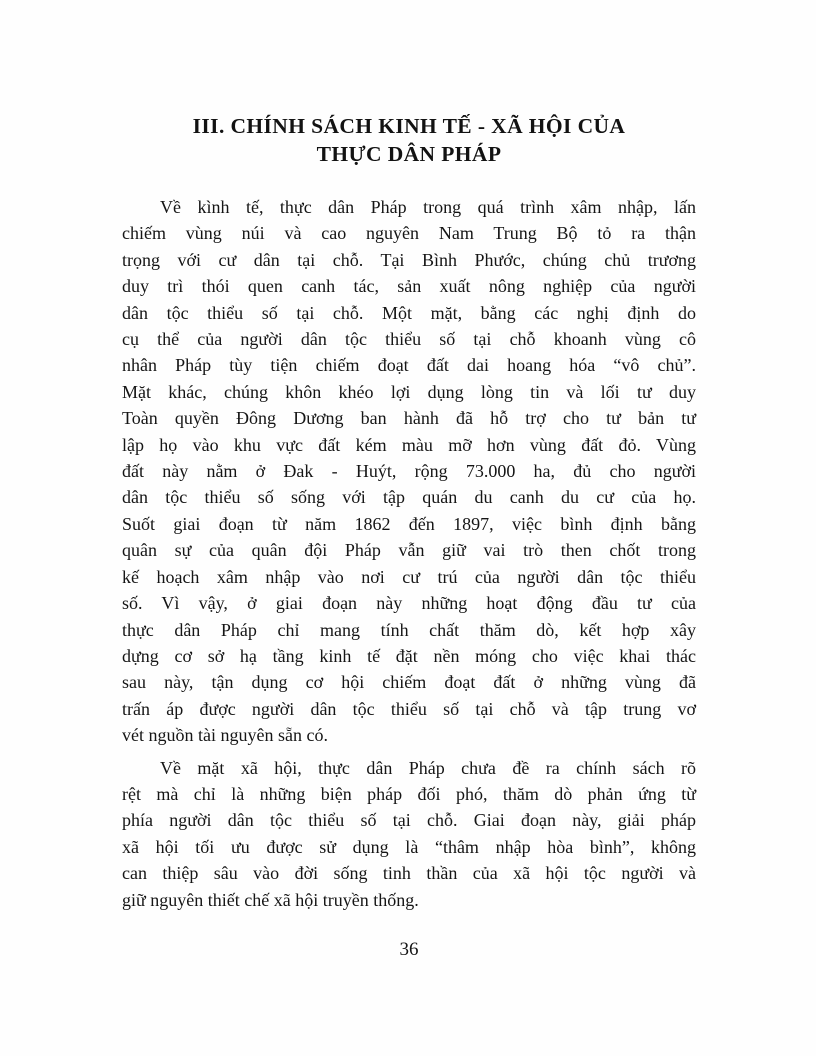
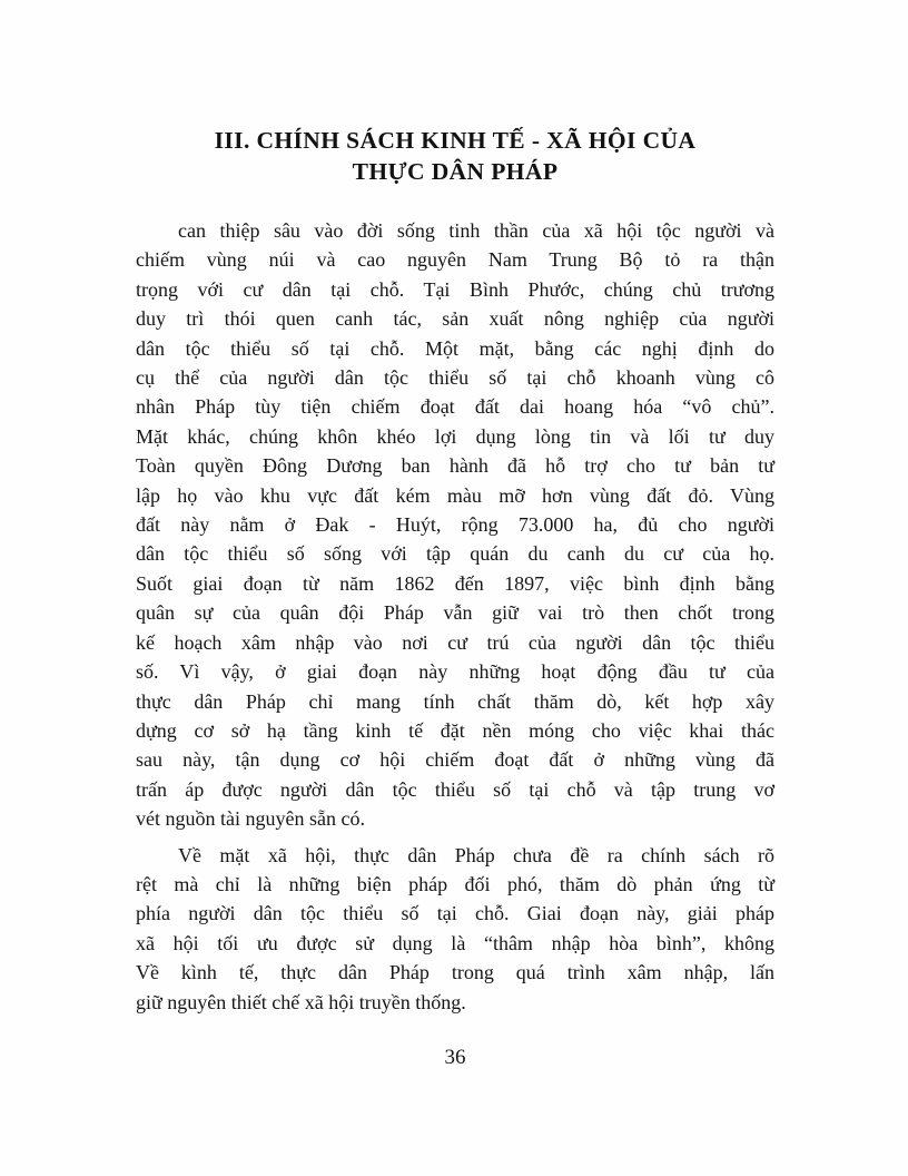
  III. CHÍNH SÁCH KINH TẾ - XÃ HỘI CỦA
  THỰC DÂN PHÁP
- Về kình tế, thực dân Pháp trong quá trình xâm nhập, lấn
+ can thiệp sâu vào đời sống tinh thần của xã hội tộc người và
  chiếm vùng núi và cao nguyên Nam Trung Bộ tỏ ra thận
  trọng với cư dân tại chỗ. Tại Bình Phước, chúng chủ trương
  duy trì thói quen canh tác, sản xuất nông nghiệp của người
  dân tộc thiểu số tại chỗ. Một mặt, bằng các nghị định do
  cụ thể của người dân tộc thiểu số tại chỗ khoanh vùng cô
  nhân Pháp tùy tiện chiếm đoạt đất dai hoang hóa “vô chủ”.
  Mặt khác, chúng khôn khéo lợi dụng lòng tin và lối tư duy
  Toàn quyền Đông Dương ban hành đã hỗ trợ cho tư bản tư
  lập họ vào khu vực đất kém màu mỡ hơn vùng đất đỏ. Vùng
  đất này nằm ở Đak - Huýt, rộng 73.000 ha, đủ cho người
  dân tộc thiểu số sống với tập quán du canh du cư của họ.
  Suốt giai đoạn từ năm 1862 đến 1897, việc bình định bằng
  quân sự của quân đội Pháp vẫn giữ vai trò then chốt trong
  kế hoạch xâm nhập vào nơi cư trú của người dân tộc thiểu
  số. Vì vậy, ở giai đoạn này những hoạt động đầu tư của
  thực dân Pháp chỉ mang tính chất thăm dò, kết hợp xây
  dựng cơ sở hạ tầng kinh tế đặt nền móng cho việc khai thác
  sau này, tận dụng cơ hội chiếm đoạt đất ở những vùng đã
  trấn áp được người dân tộc thiểu số tại chỗ và tập trung vơ
  vét nguồn tài nguyên sẵn có.
  Về mặt xã hội, thực dân Pháp chưa đề ra chính sách rõ
  rệt mà chỉ là những biện pháp đối phó, thăm dò phản ứng từ
  phía người dân tộc thiểu số tại chỗ. Giai đoạn này, giải pháp
  xã hội tối ưu được sử dụng là “thâm nhập hòa bình”, không
- can thiệp sâu vào đời sống tinh thần của xã hội tộc người và
+ Về kình tế, thực dân Pháp trong quá trình xâm nhập, lấn
  giữ nguyên thiết chế xã hội truyền thống.
  36
